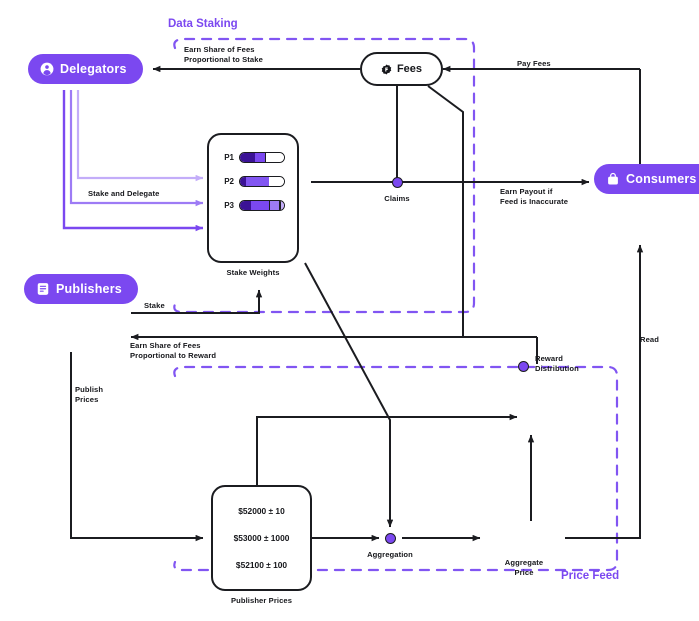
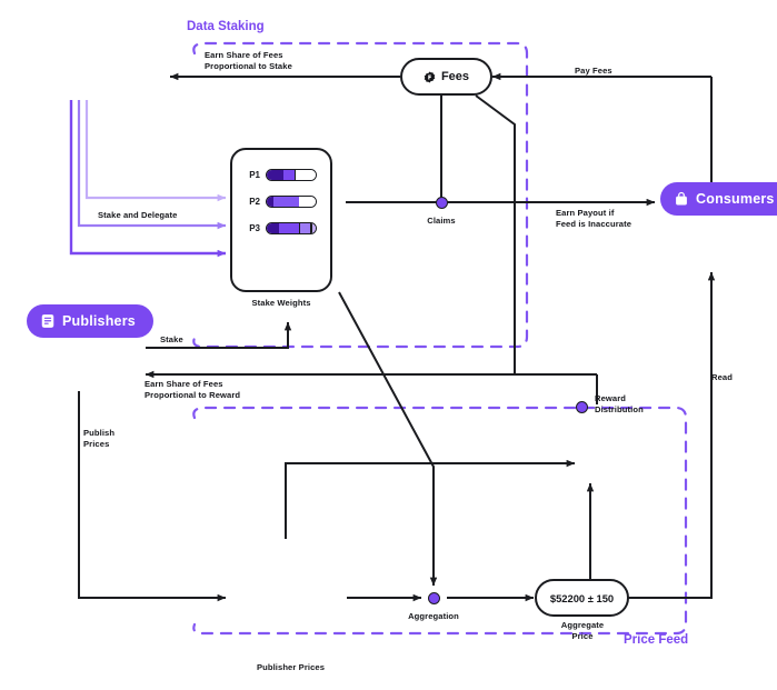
  Data Staking
  Price Feed
- Delegators
  Publishers
  Consumers
  Fees
  P1
  P2
  P3
  Stake Weights
  Claims
- $52000 ± 10
- $53000 ± 1000
- $52100 ± 100
  Publisher Prices
  Aggregation
+ $52200 ± 150
  Aggregate
  Price
  Reward
  Distribution
  Earn Share of Fees
  Proportional to Stake
  Pay Fees
  Stake and Delegate
  Earn Payout if
  Feed is Inaccurate
  Stake
  Earn Share of Fees
  Proportional to Reward
  Publish
  Prices
  Read
